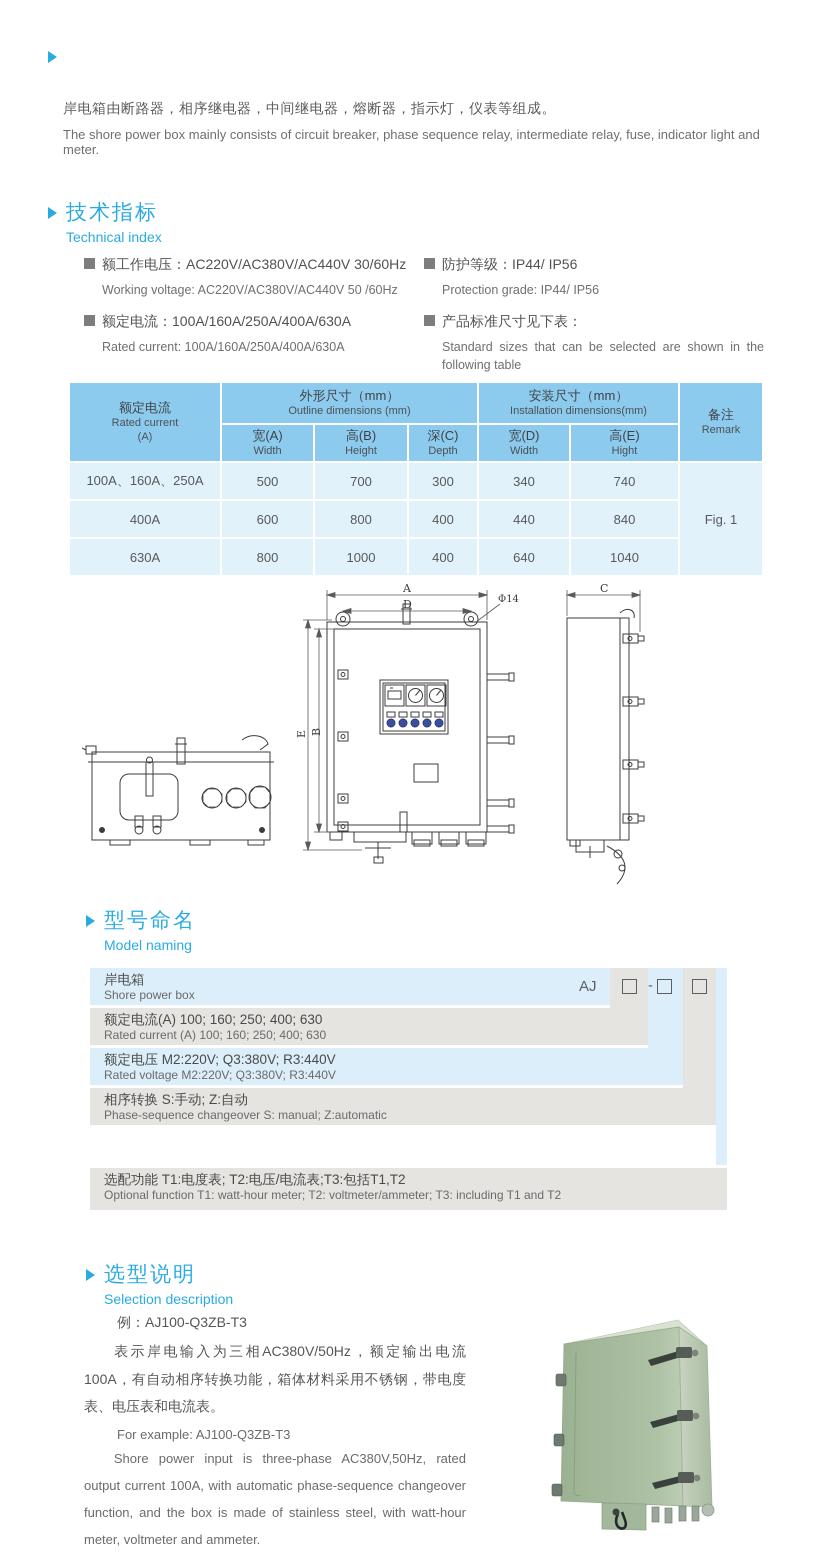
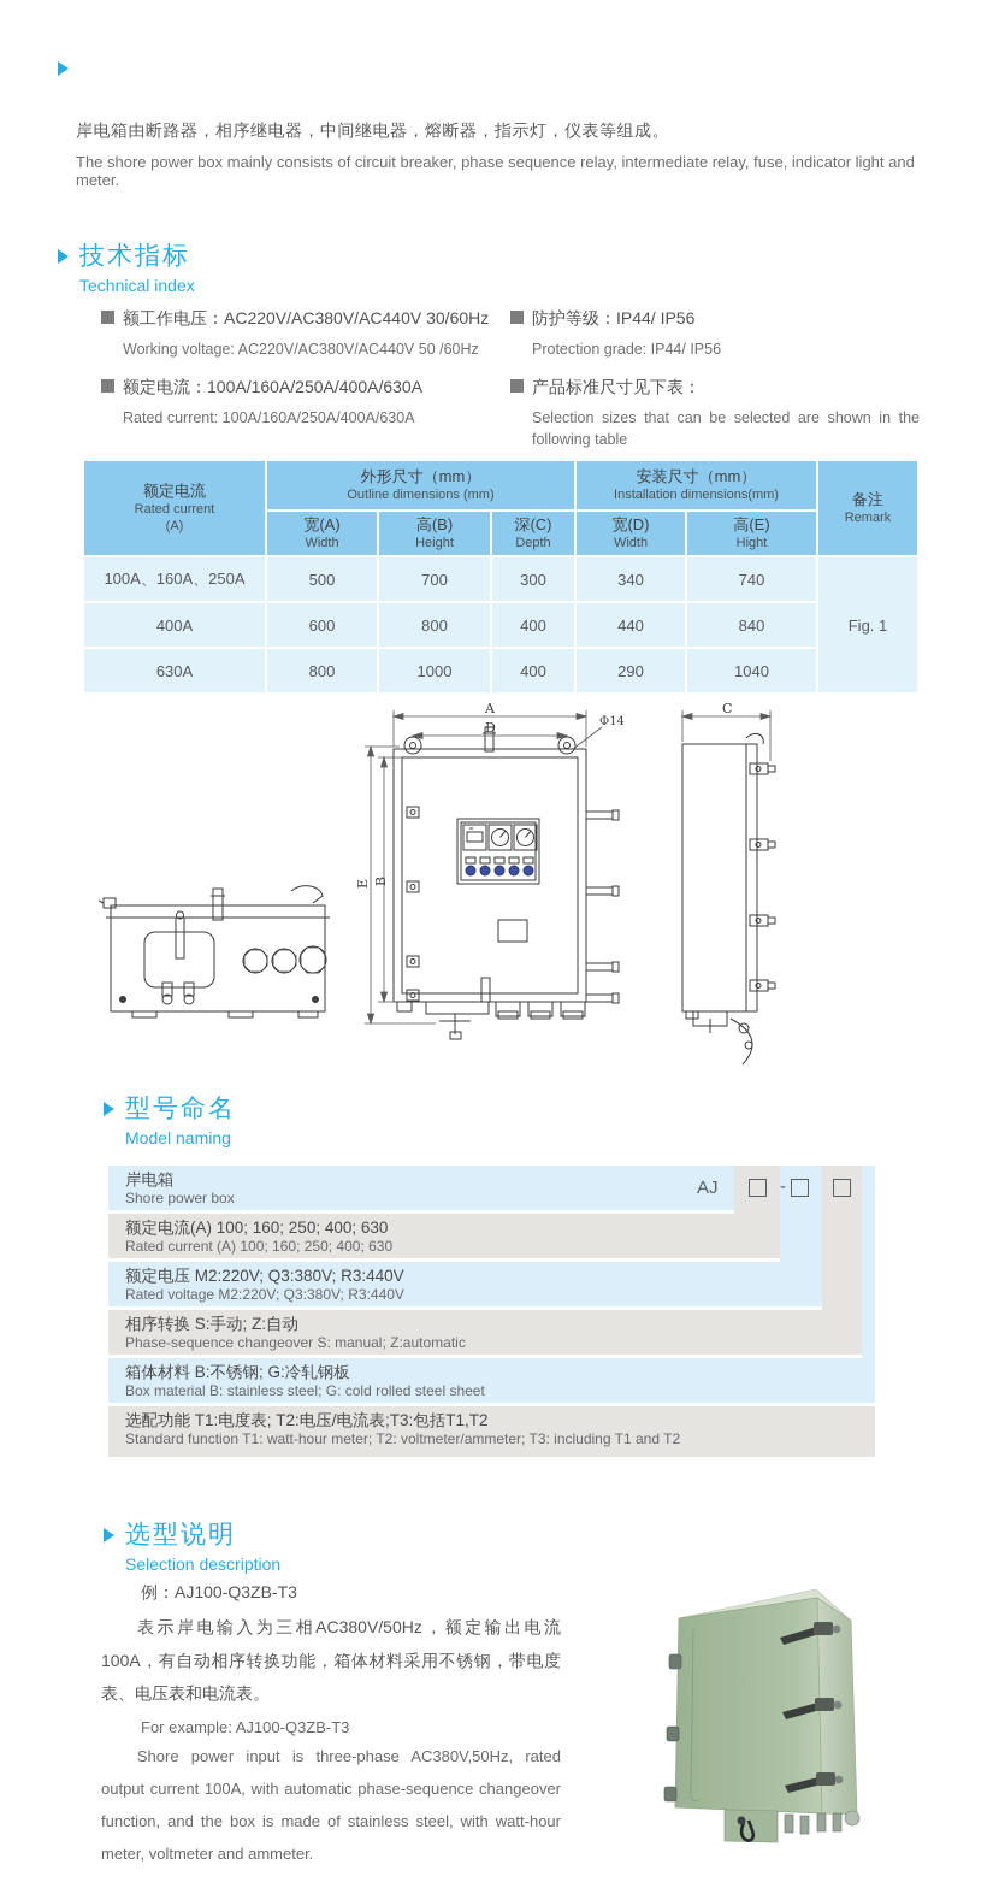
  岸电箱由断路器，相序继电器，中间继电器，熔断器，指示灯，仪表等组成。
  The shore power box mainly consists of circuit breaker, phase sequence relay, intermediate relay, fuse, indicator light and meter.
  技术指标
  Technical index
  额工作电压：AC220V/AC380V/AC440V 30/60Hz
  Working voltage: AC220V/AC380V/AC440V 50 /60Hz
  额定电流：100A/160A/250A/400A/630A
  Rated current: 100A/160A/250A/400A/630A
  防护等级：IP44/ IP56
  Protection grade: IP44/ IP56
  产品标准尺寸见下表：
- Standard sizes that can be selected are shown in the following table
+ Selection sizes that can be selected are shown in the following table
  额定电流 Rated current (A)	外形尺寸（mm） Outline dimensions (mm)	安装尺寸（mm） Installation dimensions(mm)	备注 Remark
  宽(A) Width	高(B) Height	深(C) Depth	宽(D) Width	高(E) Hight
  100A、160A、250A	500	700	300	340	740	Fig. 1
  400A	600	800	400	440	840
- 630A	800	1000	400	640	1040
+ 630A	800	1000	400	290	1040
  A
  D
  Φ14
  C
  型号命名
  Model naming
  岸电箱
  Shore power box
  额定电流(A) 100; 160; 250; 400; 630
  Rated current (A) 100; 160; 250; 400; 630
  额定电压 M2:220V; Q3:380V; R3:440V
  Rated voltage M2:220V; Q3:380V; R3:440V
  相序转换 S:手动; Z:自动
  Phase-sequence changeover S: manual; Z:automatic
+ 箱体材料 B:不锈钢; G:冷轧钢板
+ Box material B: stainless steel; G: cold rolled steel sheet
  选配功能 T1:电度表; T2:电压/电流表;T3:包括T1,T2
- Optional function T1: watt-hour meter; T2: voltmeter/ammeter; T3: including T1 and T2
+ Standard function T1: watt-hour meter; T2: voltmeter/ammeter; T3: including T1 and T2
  AJ
  -
  选型说明
  Selection description
  例：AJ100-Q3ZB-T3
  表示岸电输入为三相AC380V/50Hz，额定输出电流100A，有自动相序转换功能，箱体材料采用不锈钢，带电度表、电压表和电流表。
  For example: AJ100-Q3ZB-T3
  Shore power input is three-phase AC380V,50Hz, rated output current 100A, with automatic phase-sequence changeover function, and the box is made of stainless steel, with watt-hour meter, voltmeter and ammeter.
